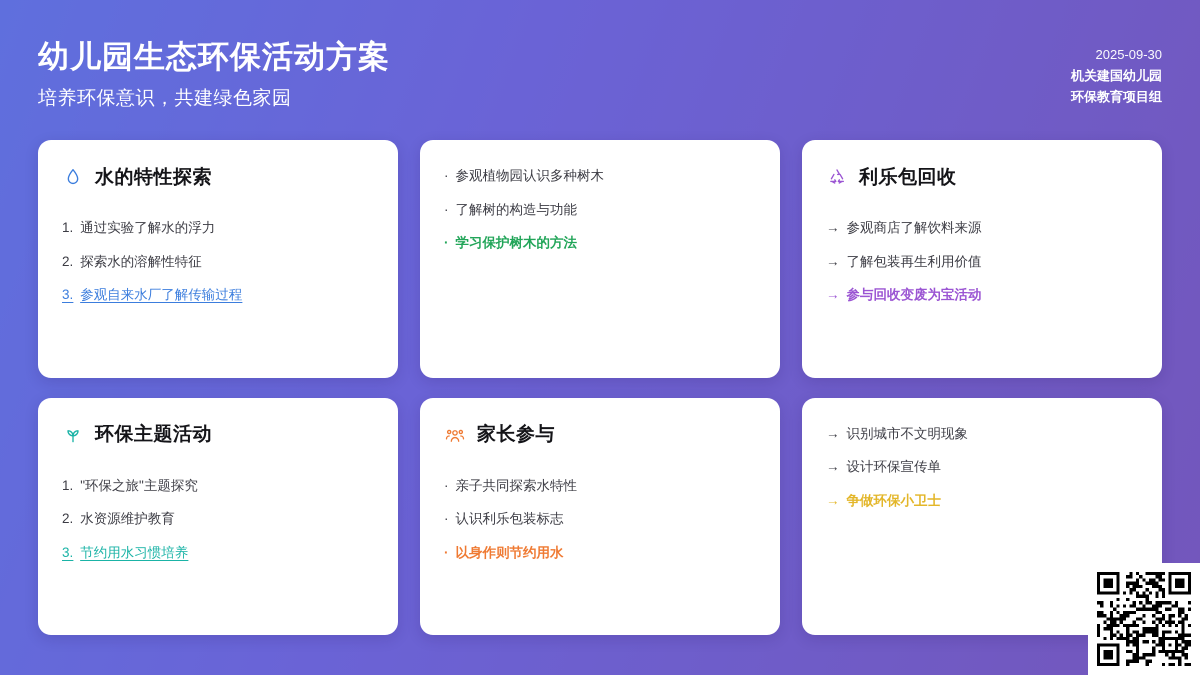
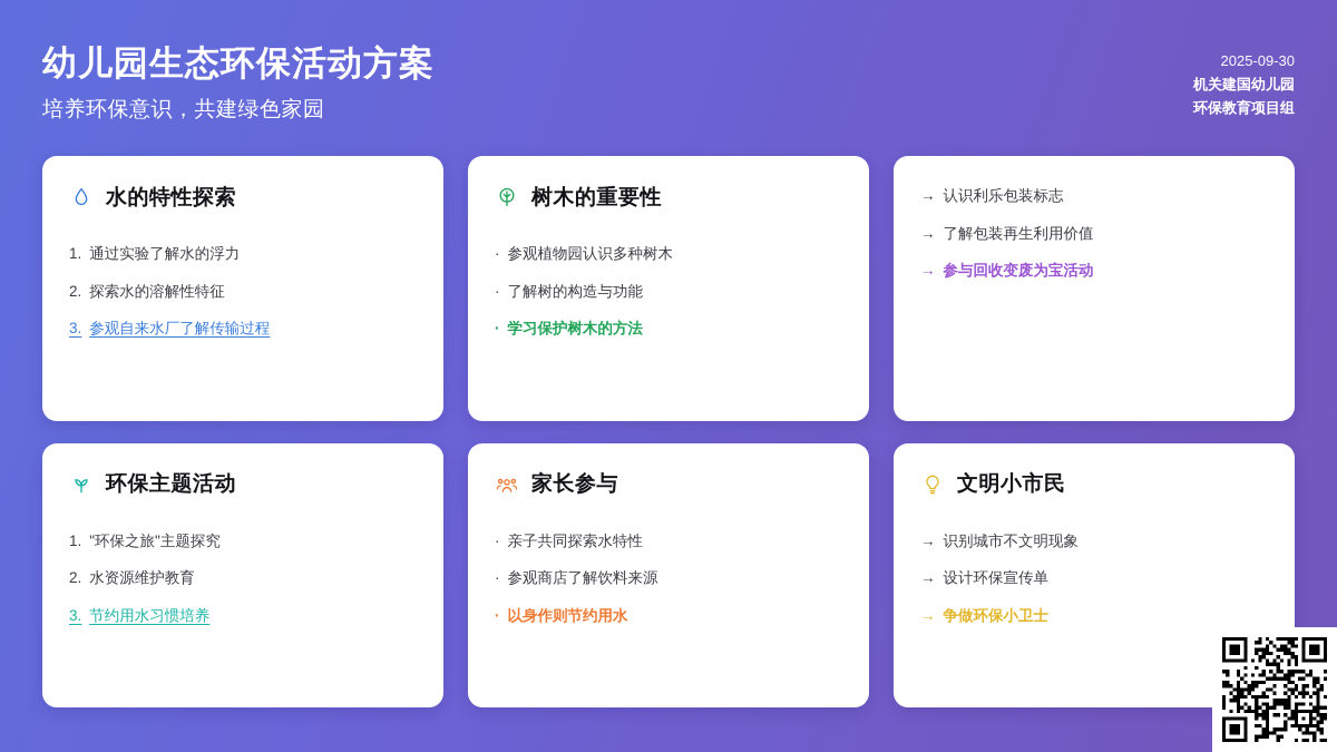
  幼儿园生态环保活动方案
  培养环保意识，共建绿色家园
  2025-09-30
  机关建国幼儿园
  环保教育项目组
  水的特性探索
  1.
  通过实验了解水的浮力
  2.
  探索水的溶解性特征
  3.
  参观自来水厂了解传输过程
+ 树木的重要性
  ·
  参观植物园认识多种树木
  ·
  了解树的构造与功能
  ·
  学习保护树木的方法
- 利乐包回收
  →
- 参观商店了解饮料来源
+ 认识利乐包装标志
  →
  了解包装再生利用价值
  →
  参与回收变废为宝活动
  环保主题活动
  1.
  "环保之旅"主题探究
  2.
  水资源维护教育
  3.
  节约用水习惯培养
  家长参与
  ·
  亲子共同探索水特性
  ·
- 认识利乐包装标志
+ 参观商店了解饮料来源
  ·
  以身作则节约用水
+ 文明小市民
  →
  识别城市不文明现象
  →
  设计环保宣传单
  →
  争做环保小卫士
